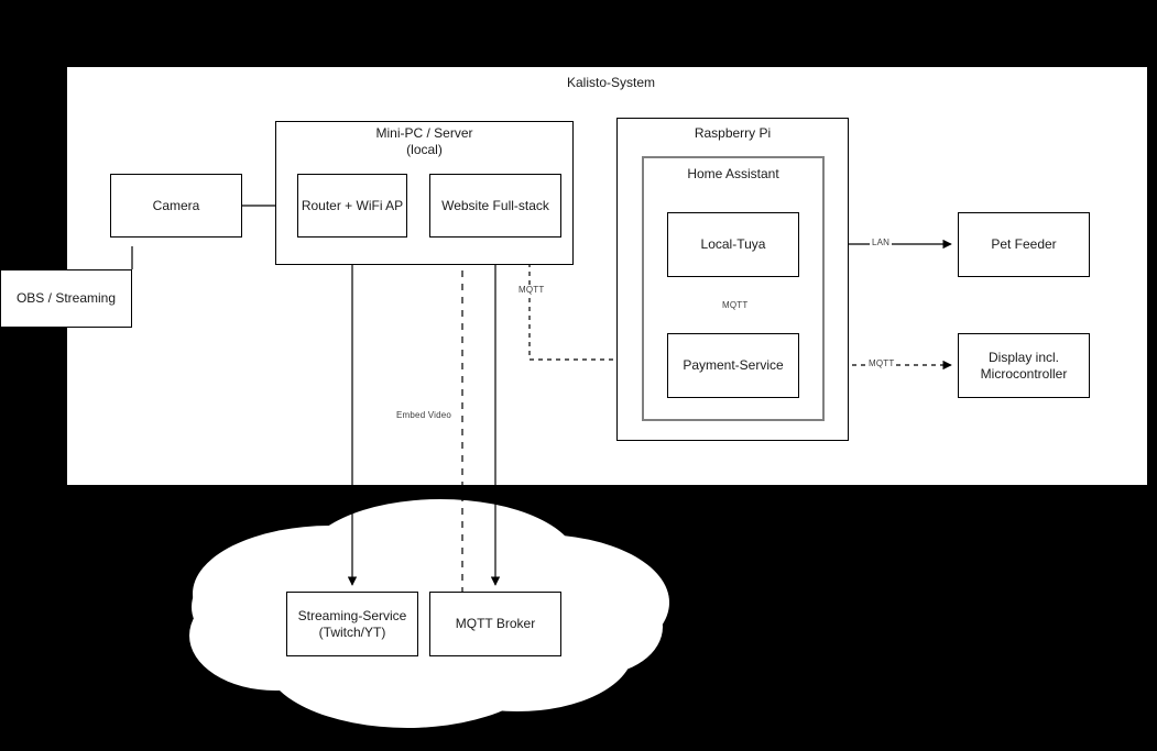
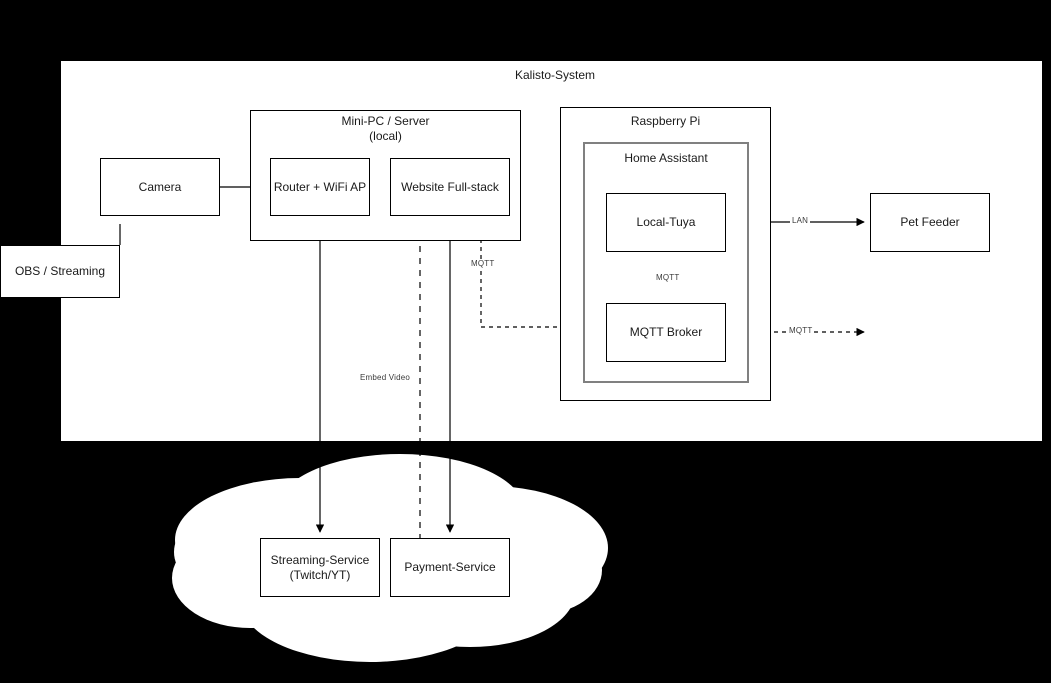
  Kalisto-System
  Mini-PC / Server
  (local)
  Raspberry Pi
  Home Assistant
  OBS / Streaming
  Camera
  Router + WiFi AP
  Website Full-stack
  Local-Tuya
- Payment-Service
+ MQTT Broker
  Pet Feeder
- Display incl.
- Microcontroller
  Streaming-Service
  (Twitch/YT)
- MQTT Broker
+ Payment-Service
  LAN
  MQTT
  MQTT
  MQTT
  Embed Video
